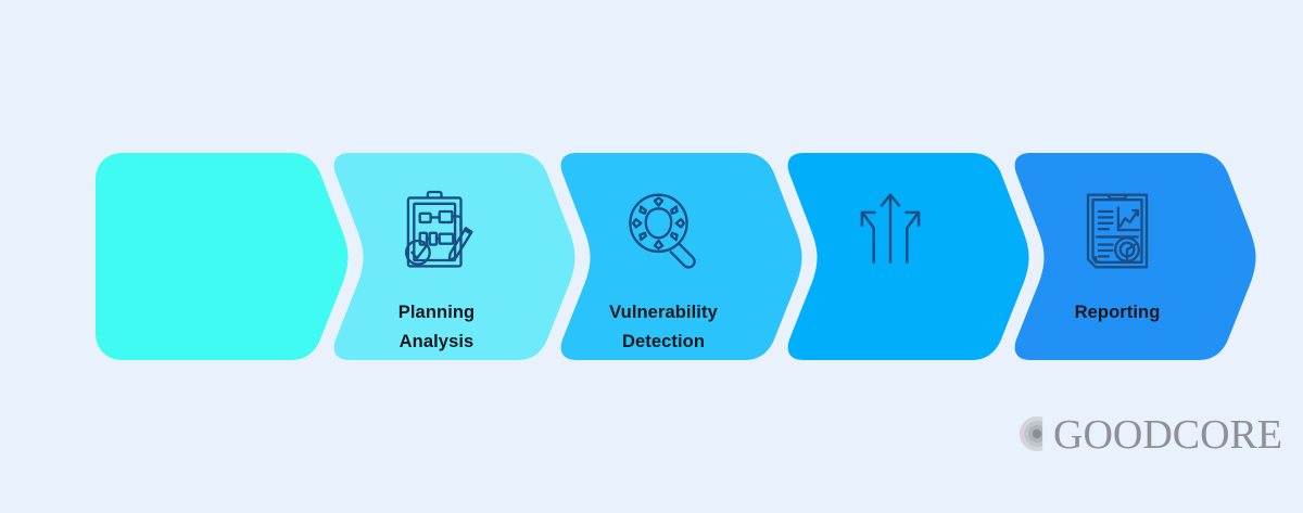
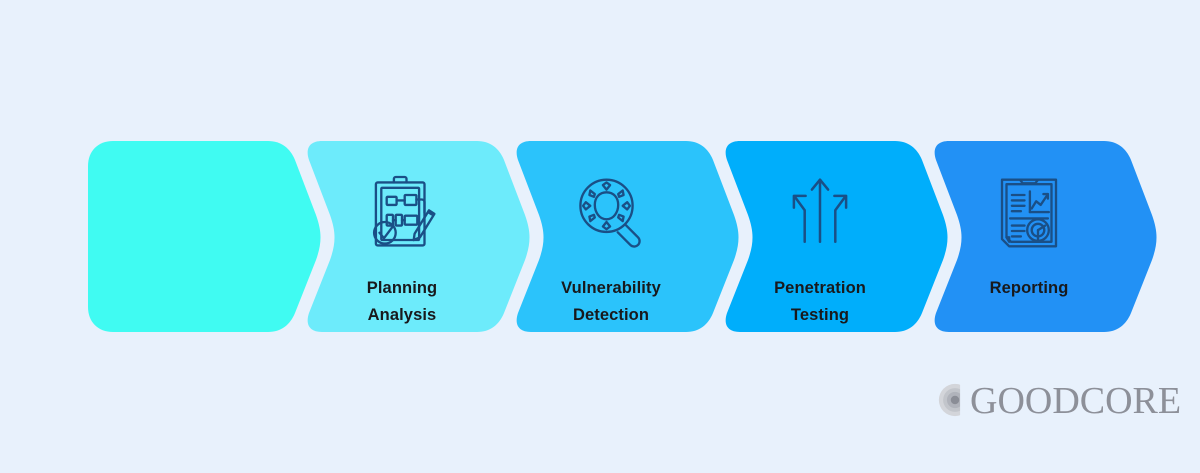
  Planning
  Analysis
  Vulnerability
  Detection
+ Penetration
+ Testing
  Reporting
  GOODCORE
